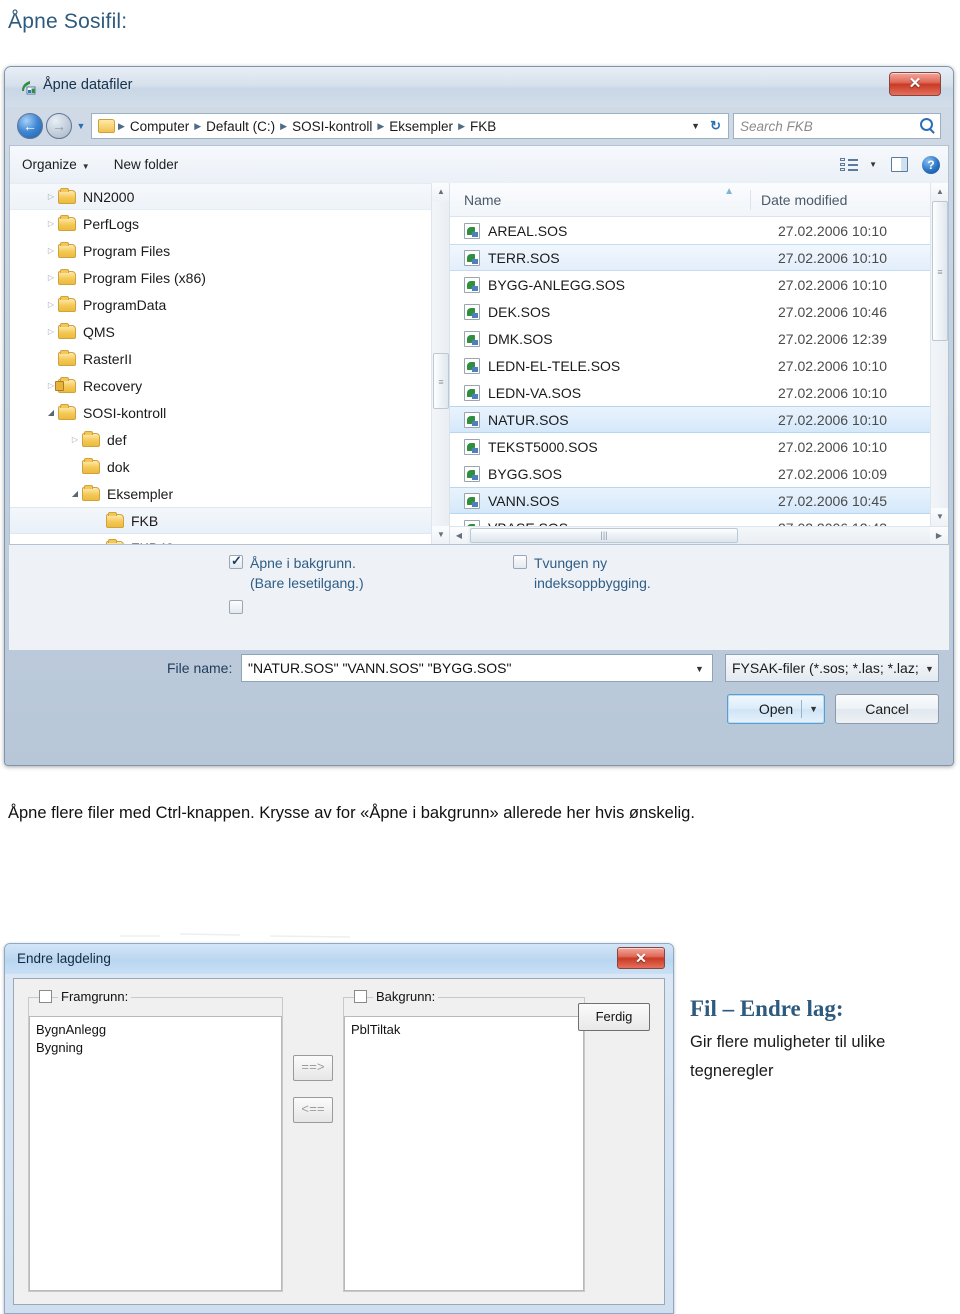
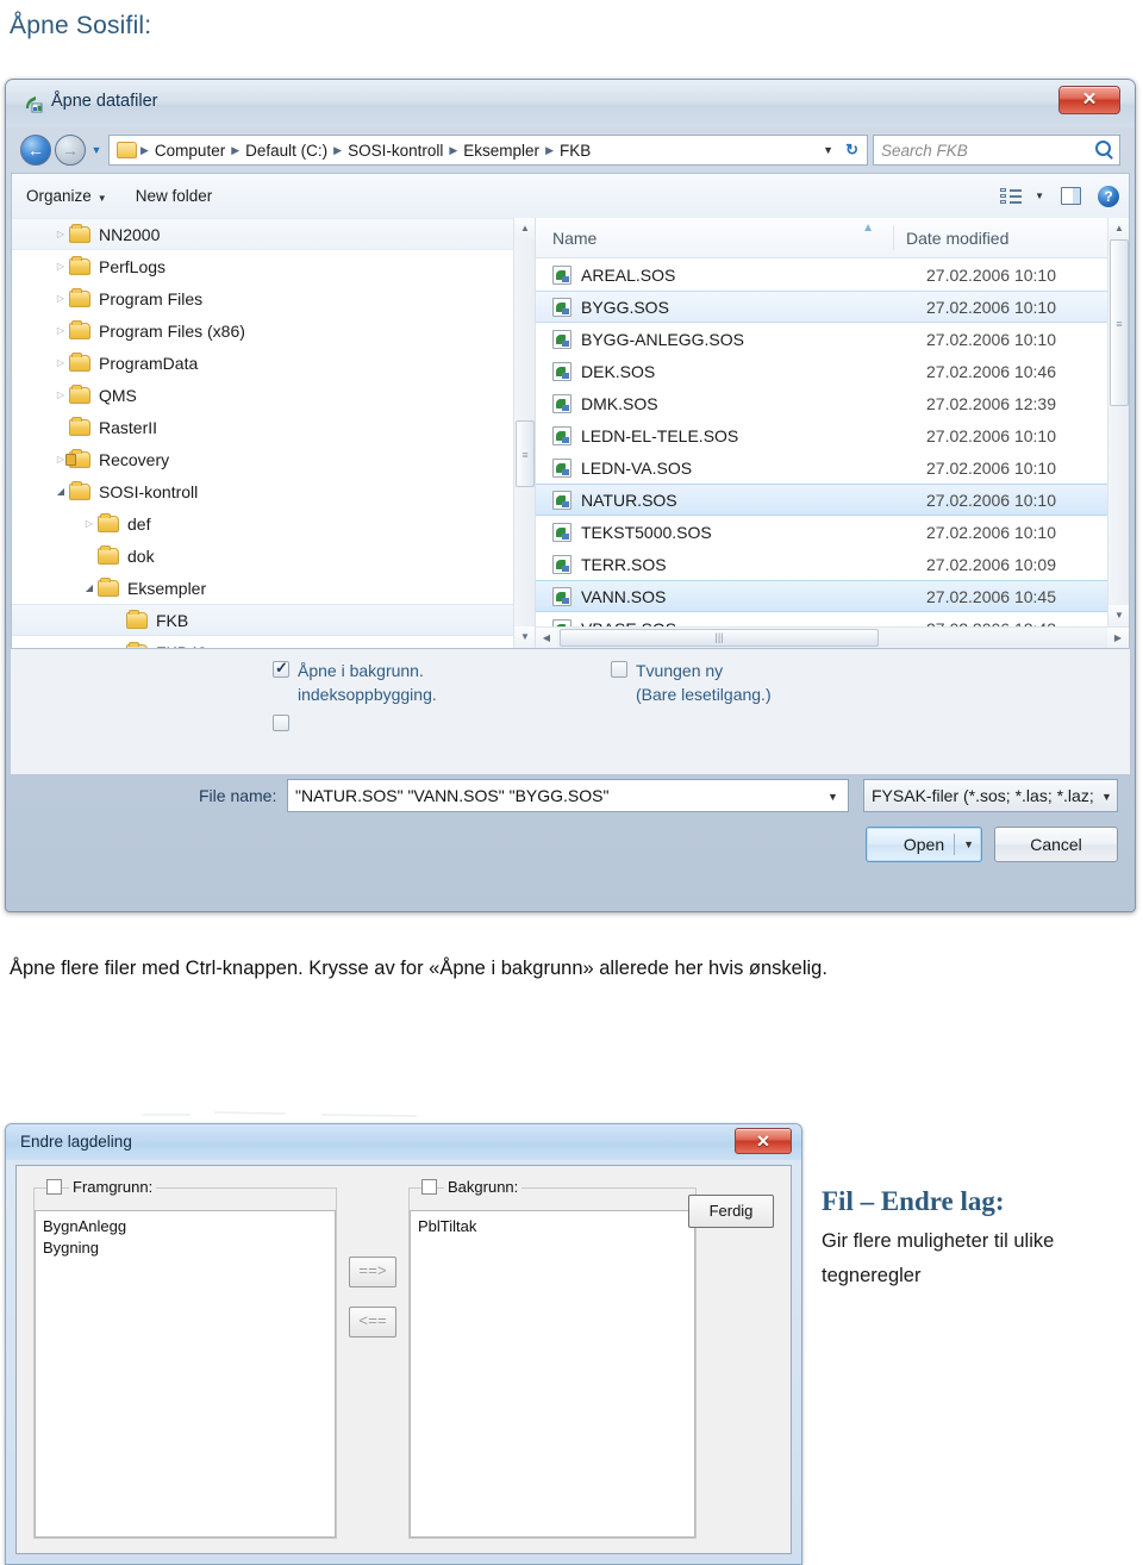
  Åpne Sosifil:
  Åpne datafiler
  ✕
  ←
  →
  ▼
  ▶
  Computer
  ▶
  Default (C:)
  ▶
  SOSI-kontroll
  ▶
  Eksempler
  ▶
  FKB
  ▼
  ↻
  Search FKB
  Organize ▼
  New folder
  ▼
  ?
  ▷
  NN2000
  ▷
  PerfLogs
  ▷
  Program Files
  ▷
  Program Files (x86)
  ▷
  ProgramData
  ▷
  QMS
  RasterII
  ▷
  Recovery
  ◢
  SOSI-kontroll
  ▷
  def
  dok
  ◢
  Eksempler
  FKB
  ▲
  ≡
  ▼
  Name
  ▲
  Date modified
  AREAL.SOS
  27.02.2006 10:10
- TERR.SOS
+ BYGG.SOS
  27.02.2006 10:10
  BYGG-ANLEGG.SOS
  27.02.2006 10:10
  DEK.SOS
  27.02.2006 10:46
  DMK.SOS
  27.02.2006 12:39
  LEDN-EL-TELE.SOS
  27.02.2006 10:10
  LEDN-VA.SOS
  27.02.2006 10:10
  NATUR.SOS
  27.02.2006 10:10
  TEKST5000.SOS
  27.02.2006 10:10
- BYGG.SOS
+ TERR.SOS
  27.02.2006 10:09
  VANN.SOS
  27.02.2006 10:45
  ▲
  ≡
  ▼
  ◀
  |||
  ▶
  Åpne i bakgrunn.
- (Bare lesetilgang.)
+ indeksoppbygging.
  Tvungen ny
- indeksoppbygging.
+ (Bare lesetilgang.)
  File name:
  "NATUR.SOS" "VANN.SOS" "BYGG.SOS"
  ▼
  FYSAK-filer (*.sos; *.las; *.laz;
  ▼
  Open
  ▼
  Cancel
  Åpne flere filer med Ctrl-knappen. Krysse av for «Åpne i bakgrunn» allerede her hvis ønskelig.
  Endre lagdeling
  ✕
  Framgrunn:
  BygnAnlegg
  Bygning
  ==>
  <==
  Bakgrunn:
  PblTiltak
  Ferdig
  Fil – Endre lag:
  Gir flere muligheter til ulike
  tegneregler
